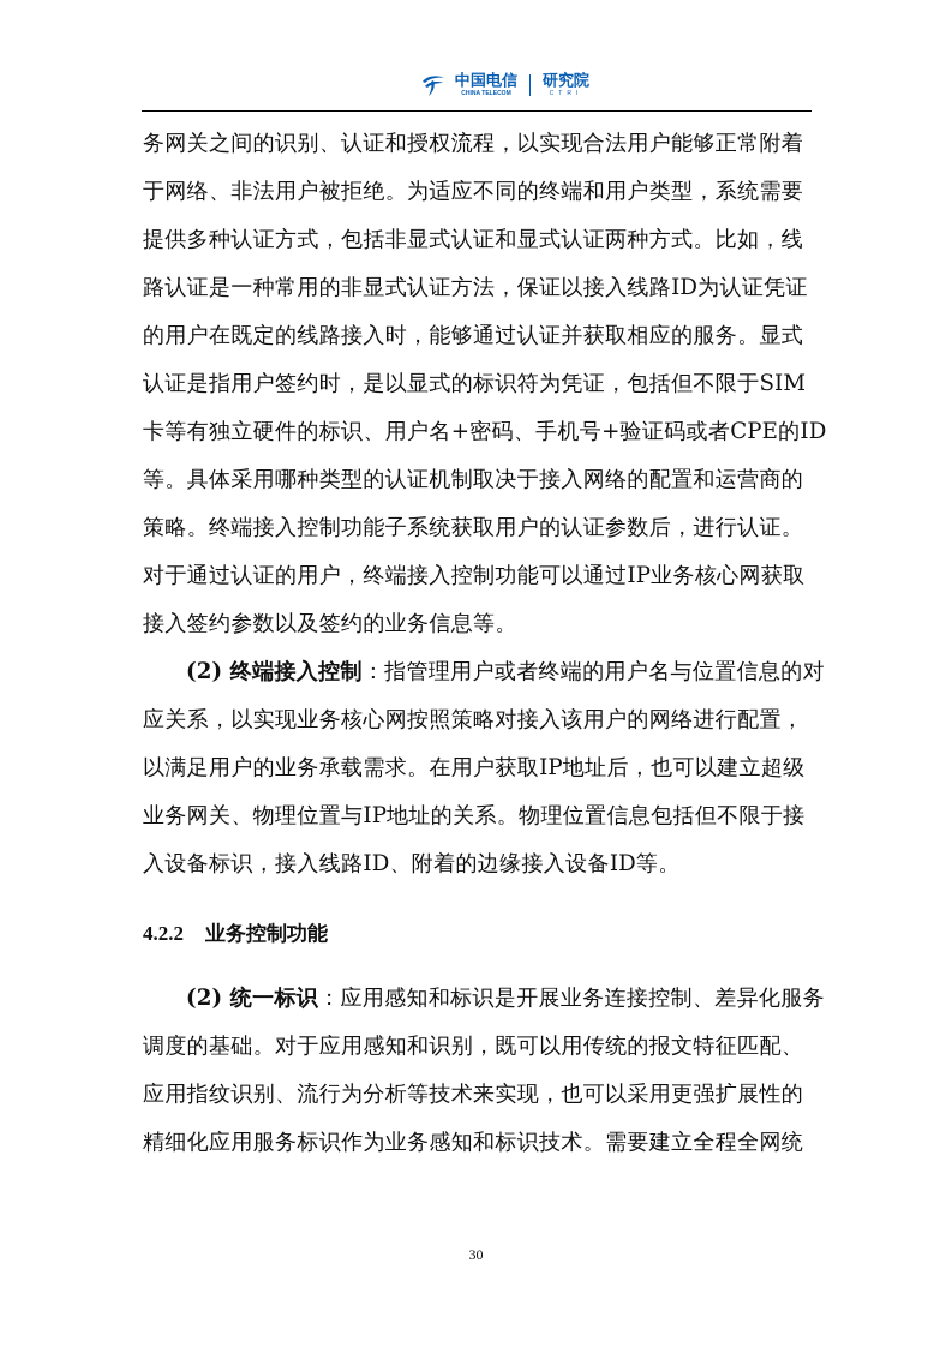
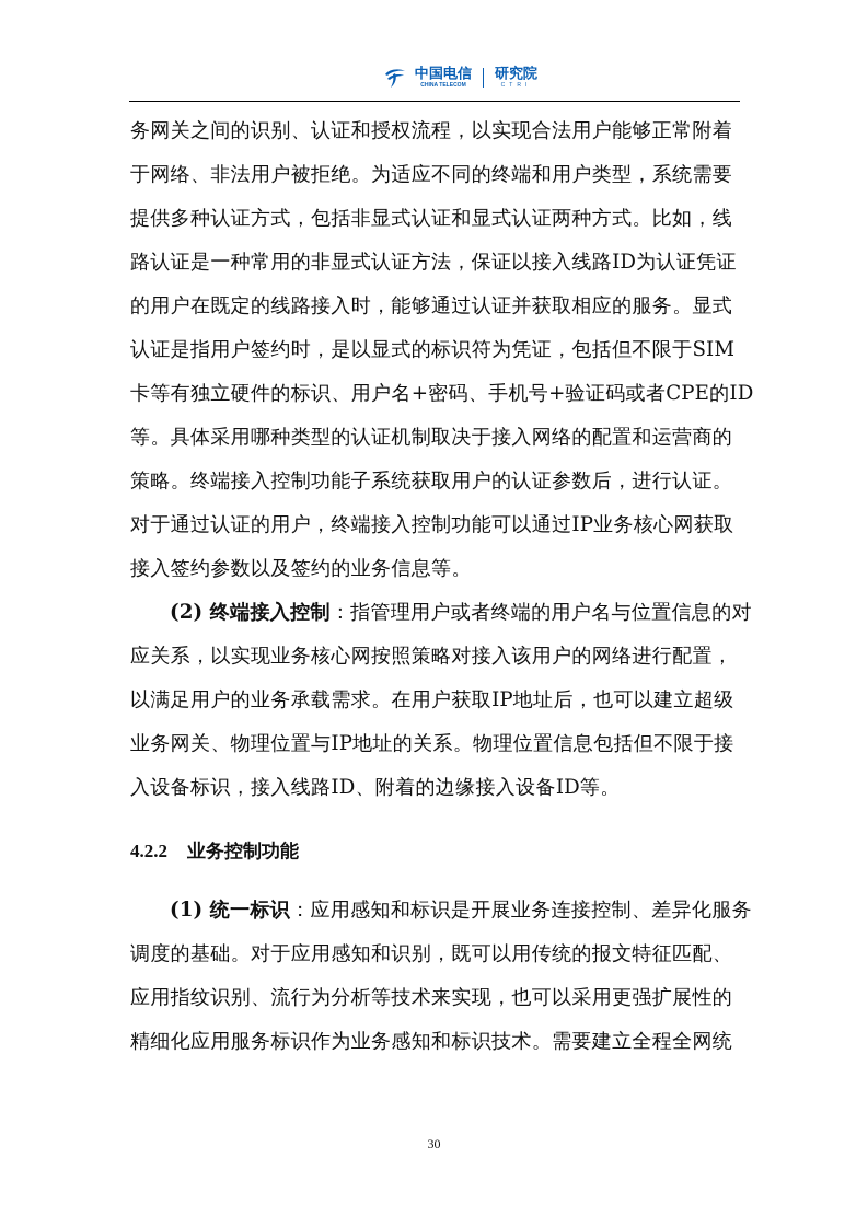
  中国电信
  研究院
  务网关之间的识别、认证和授权流程，以实现合法用户能够正常附着
  于网络、非法用户被拒绝。为适应不同的终端和用户类型，系统需要
  提供多种认证方式，包括非显式认证和显式认证两种方式。比如，线
  路认证是一种常用的非显式认证方法，保证以接入线路ID为认证凭证
  的用户在既定的线路接入时，能够通过认证并获取相应的服务。显式
  认证是指用户签约时，是以显式的标识符为凭证，包括但不限于SIM
  卡等有独立硬件的标识、用户名+密码、手机号+验证码或者CPE的ID
  等。具体采用哪种类型的认证机制取决于接入网络的配置和运营商的
  策略。终端接入控制功能子系统获取用户的认证参数后，进行认证。
  对于通过认证的用户，终端接入控制功能可以通过IP业务核心网获取
  接入签约参数以及签约的业务信息等。
  (2) 终端接入控制：指管理用户或者终端的用户名与位置信息的对
  应关系，以实现业务核心网按照策略对接入该用户的网络进行配置，
  以满足用户的业务承载需求。在用户获取IP地址后，也可以建立超级
  业务网关、物理位置与IP地址的关系。物理位置信息包括但不限于接
  入设备标识，接入线路ID、附着的边缘接入设备ID等。
  4.2.2 业务控制功能
- (2) 统一标识：应用感知和标识是开展业务连接控制、差异化服务
+ (1) 统一标识：应用感知和标识是开展业务连接控制、差异化服务
  调度的基础。对于应用感知和识别，既可以用传统的报文特征匹配、
  应用指纹识别、流行为分析等技术来实现，也可以采用更强扩展性的
  精细化应用服务标识作为业务感知和标识技术。需要建立全程全网统
  30
